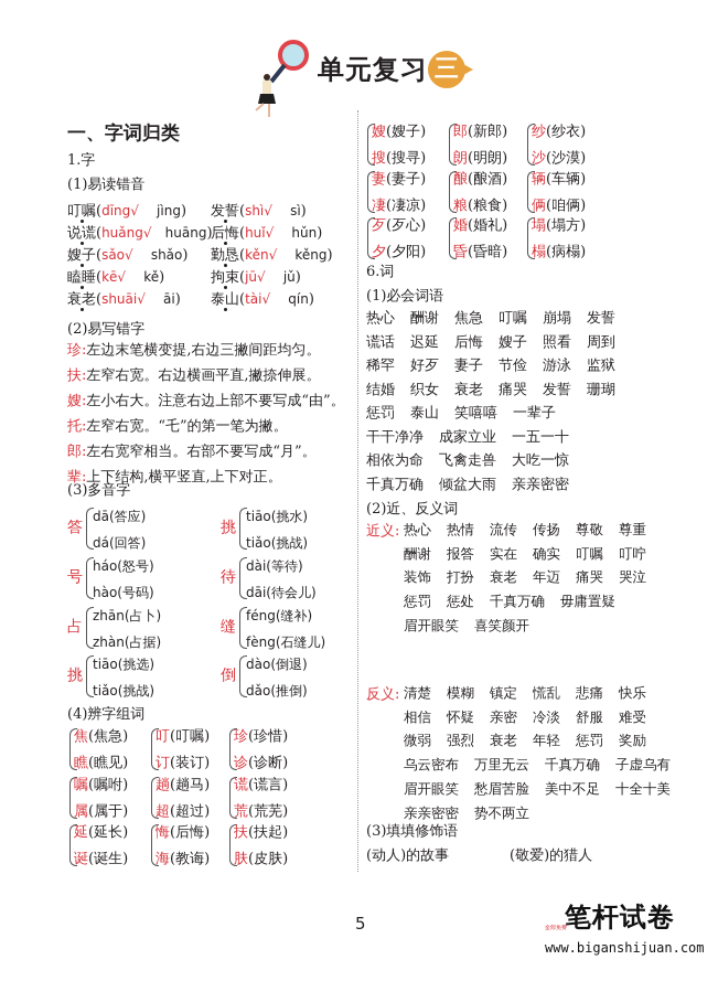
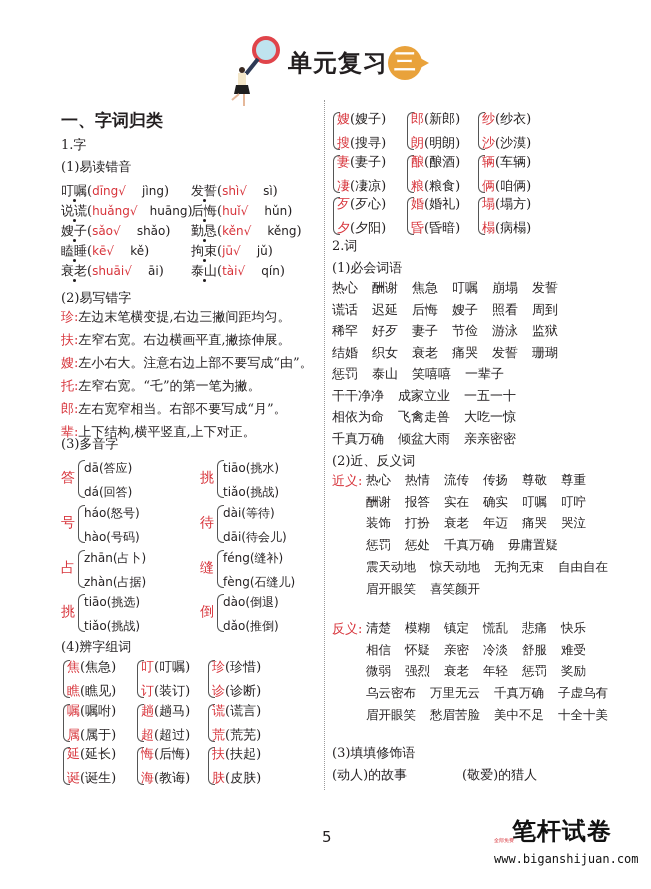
  单元复习
  三
  一、字词归类
  1.字
  (1)易读错音
  叮嘱(dīng√ jìng)
  发誓(shì√ sì)
  说谎(huǎng√ huāng)
  后悔(huǐ√ hǔn)
  嫂子(sǎo√ shǎo)
  勤恳(kěn√ kěng)
  瞌睡(kē√ kě)
  拘束(jū√ jǔ)
  衰老(shuāi√ āi)
  泰山(tài√ qín)
  (2)易写错字
  珍:左边末笔横变提,右边三撇间距均匀。
  扶:左窄右宽。右边横画平直,撇捺伸展。
  嫂:左小右大。注意右边上部不要写成“由”。
  托:左窄右宽。“乇”的第一笔为撇。
  郎:左右宽窄相当。右部不要写成“月”。
  辈:上下结构,横平竖直,上下对正。
  (3)多音字
  答
  dā(答应)
  dá(回答)
  挑
  tiāo(挑水)
  tiǎo(挑战)
  号
  háo(怒号)
  hào(号码)
  待
  dài(等待)
  dāi(待会儿)
  占
  zhān(占卜)
  zhàn(占据)
  缝
  féng(缝补)
  fèng(石缝儿)
  挑
  tiāo(挑选)
  tiǎo(挑战)
  倒
  dào(倒退)
  dǎo(推倒)
  (4)辨字组词
  焦(焦急)
  瞧(瞧见)
  叮(叮嘱)
  订(装订)
  珍(珍惜)
  诊(诊断)
  嘱(嘱咐)
  属(属于)
  趟(趟马)
  超(超过)
  谎(谎言)
  荒(荒芜)
  延(延长)
  诞(诞生)
  悔(后悔)
  海(教诲)
  扶(扶起)
  肤(皮肤)
  嫂(嫂子)
  搜(搜寻)
  郎(新郎)
  朗(明朗)
  纱(纱衣)
  沙(沙漠)
  妻(妻子)
  凄(凄凉)
  酿(酿酒)
  粮(粮食)
  辆(车辆)
  俩(咱俩)
  歹(歹心)
  夕(夕阳)
  婚(婚礼)
  昏(昏暗)
  塌(塌方)
  榻(病榻)
- 6.词
+ 2.词
  (1)必会词语
  热心 酬谢 焦急 叮嘱 崩塌 发誓
  谎话 迟延 后悔 嫂子 照看 周到
  稀罕 好歹 妻子 节俭 游泳 监狱
  结婚 织女 衰老 痛哭 发誓 珊瑚
  惩罚 泰山 笑嘻嘻 一辈子
  干干净净 成家立业 一五一十
  相依为命 飞禽走兽 大吃一惊
  千真万确 倾盆大雨 亲亲密密
  (2)近、反义词
  近义:
  热心 热情 流传 传扬 尊敬 尊重
  酬谢 报答 实在 确实 叮嘱 叮咛
  装饰 打扮 衰老 年迈 痛哭 哭泣
  惩罚 惩处 千真万确 毋庸置疑
+ 震天动地 惊天动地 无拘无束 自由自在
  眉开眼笑 喜笑颜开
  反义:
  清楚 模糊 镇定 慌乱 悲痛 快乐
  相信 怀疑 亲密 冷淡 舒服 难受
  微弱 强烈 衰老 年轻 惩罚 奖励
  乌云密布 万里无云 千真万确 子虚乌有
  眉开眼笑 愁眉苦脸 美中不足 十全十美
- 亲亲密密 势不两立
  (3)填填修饰语
  (动人)的故事
  (敬爱)的猎人
  5
  笔杆试卷
  www.biganshijuan.com
